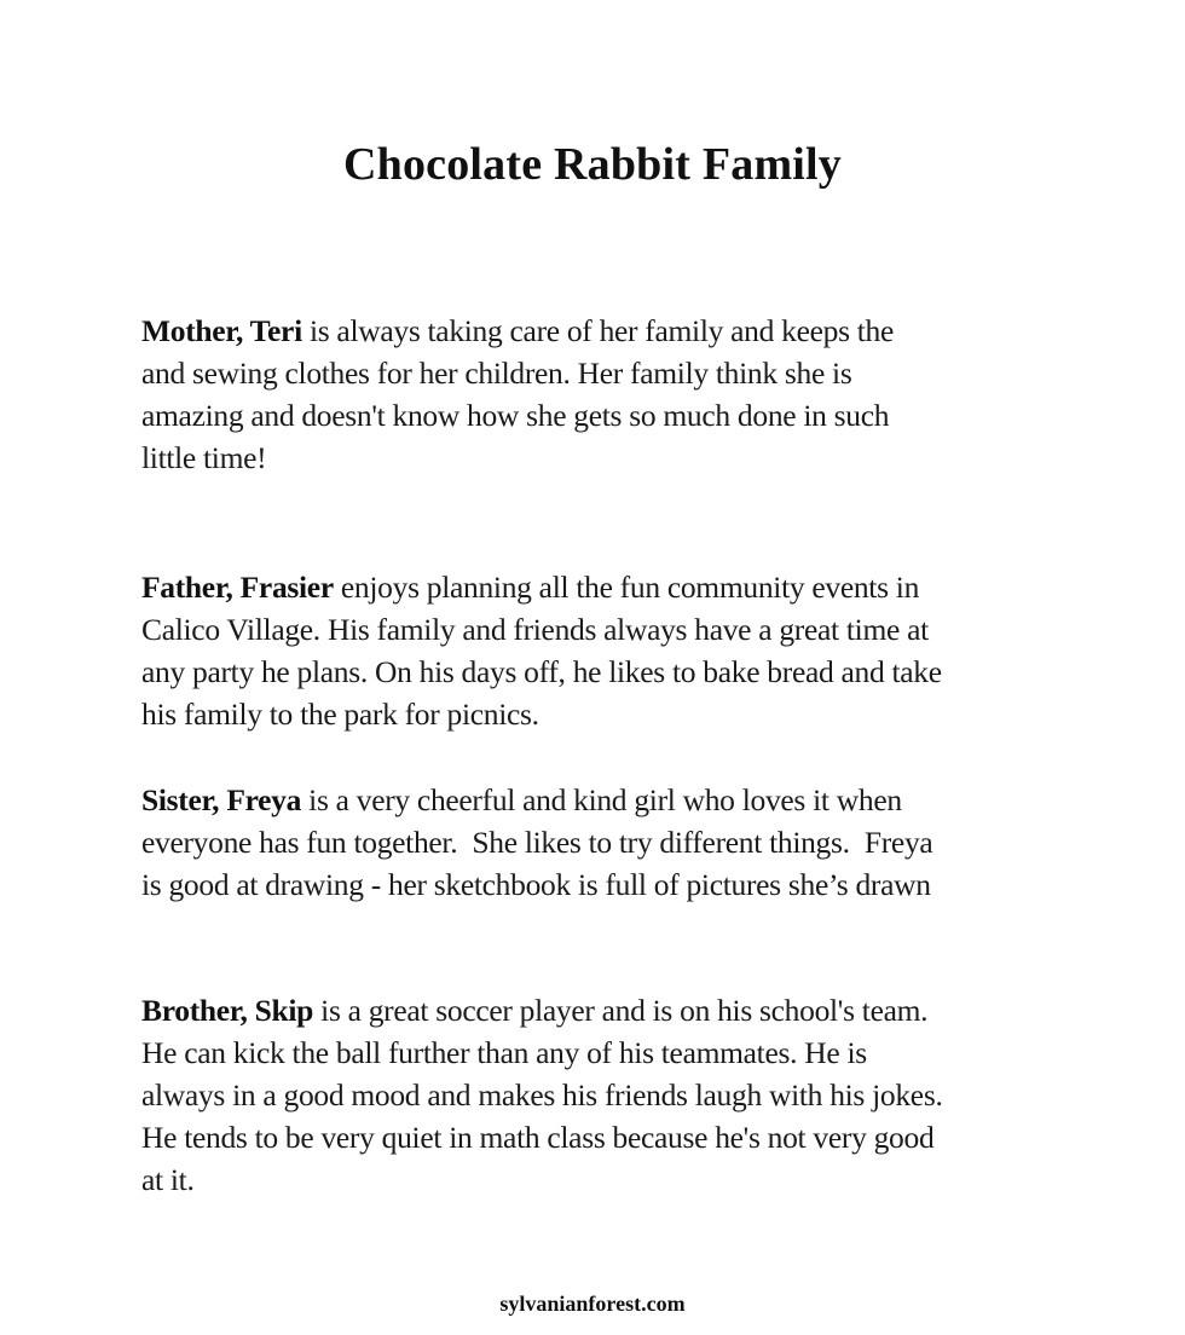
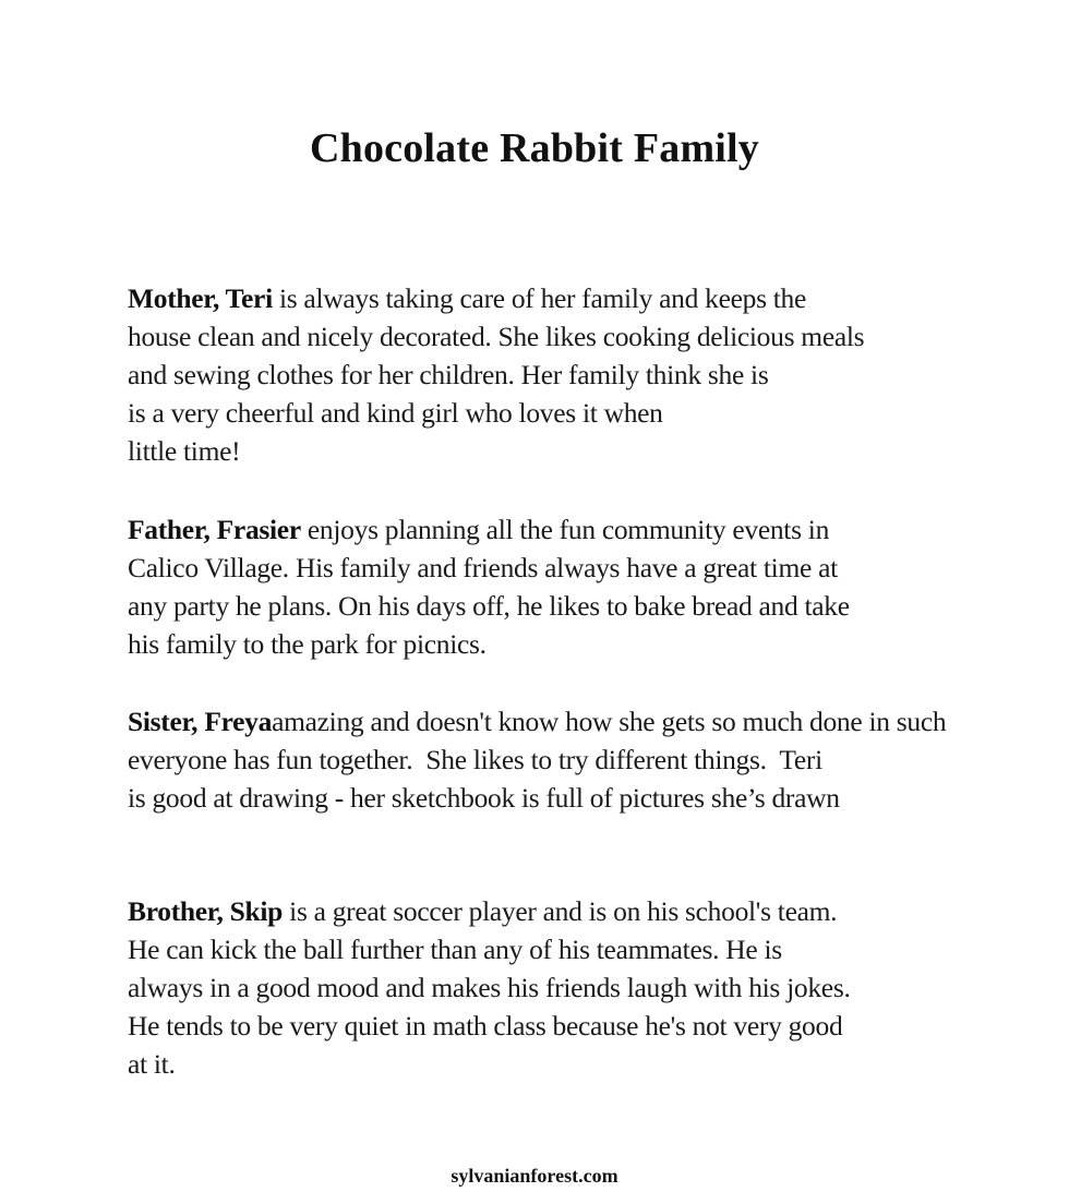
  Chocolate Rabbit Family
  Mother, Teri is always taking care of her family and keeps the
+ house clean and nicely decorated. She likes cooking delicious meals
  and sewing clothes for her children. Her family think she is
- amazing and doesn't know how she gets so much done in such
+ is a very cheerful and kind girl who loves it when
  little time!
  Father, Frasier enjoys planning all the fun community events in
  Calico Village. His family and friends always have a great time at
  any party he plans. On his days off, he likes to bake bread and take
  his family to the park for picnics.
- Sister, Freya is a very cheerful and kind girl who loves it when
+ Sister, Freyaamazing and doesn't know how she gets so much done in such
- everyone has fun together. She likes to try different things. Freya
+ everyone has fun together. She likes to try different things. Teri
  is good at drawing - her sketchbook is full of pictures she’s drawn
  Brother, Skip is a great soccer player and is on his school's team.
  He can kick the ball further than any of his teammates. He is
  always in a good mood and makes his friends laugh with his jokes.
  He tends to be very quiet in math class because he's not very good
  at it.
  sylvanianforest.com
